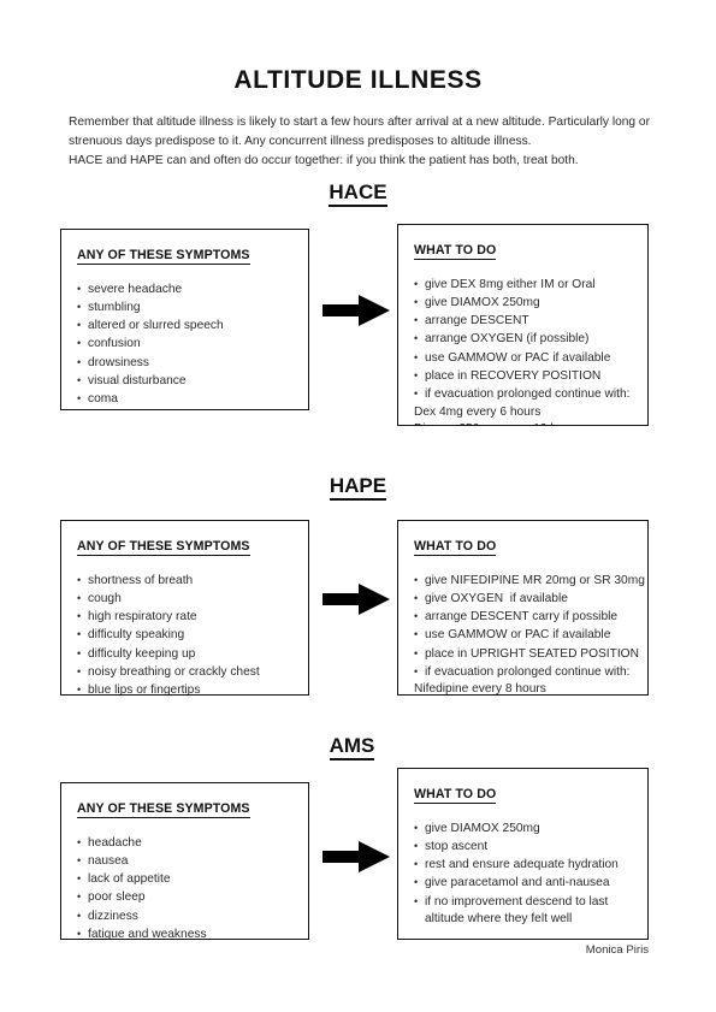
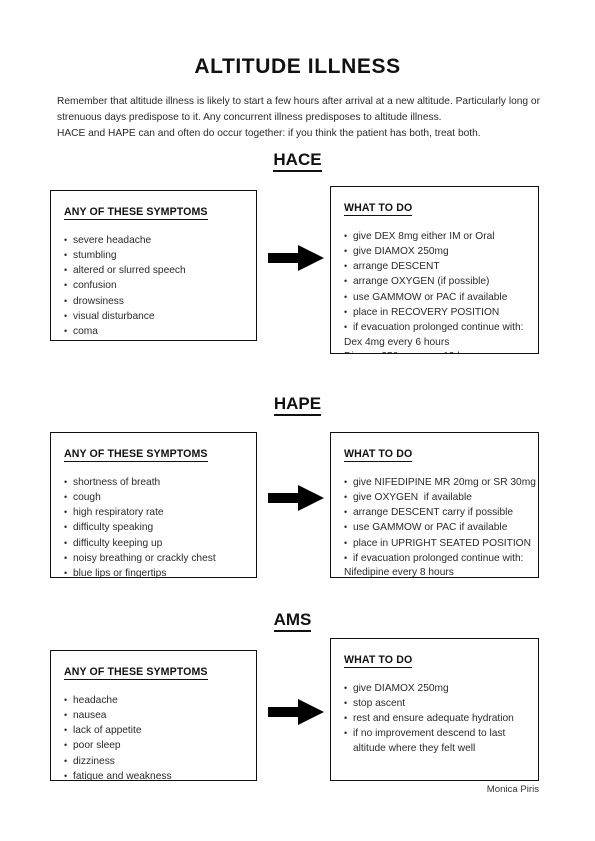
  ALTITUDE ILLNESS
  Remember that altitude illness is likely to start a few hours after arrival at a new altitude. Particularly long or strenuous days predispose to it. Any concurrent illness predisposes to altitude illness.
  HACE and HAPE can and often do occur together: if you think the patient has both, treat both.
  HACE
  ANY OF THESE SYMPTOMS
  severe headache
  stumbling
  altered or slurred speech
  confusion
  drowsiness
  visual disturbance
  coma
  WHAT TO DO
  give DEX 8mg either IM or Oral
  give DIAMOX 250mg
  arrange DESCENT
  arrange OXYGEN (if possible)
  use GAMMOW or PAC if available
  place in RECOVERY POSITION
  if evacuation prolonged continue with:
  Dex 4mg every 6 hours
  HAPE
  ANY OF THESE SYMPTOMS
  shortness of breath
  cough
  high respiratory rate
  difficulty speaking
  difficulty keeping up
  noisy breathing or crackly chest
  blue lips or fingertips
  WHAT TO DO
  give NIFEDIPINE MR 20mg or SR 30mg
  give OXYGEN if available
  arrange DESCENT carry if possible
  use GAMMOW or PAC if available
  place in UPRIGHT SEATED POSITION
  if evacuation prolonged continue with:
  Nifedipine every 8 hours
  AMS
  ANY OF THESE SYMPTOMS
  headache
  nausea
  lack of appetite
  poor sleep
  dizziness
  fatigue and weakness
  WHAT TO DO
  give DIAMOX 250mg
  stop ascent
  rest and ensure adequate hydration
- give paracetamol and anti-nausea
  if no improvement descend to last
  altitude where they felt well
  Monica Piris
